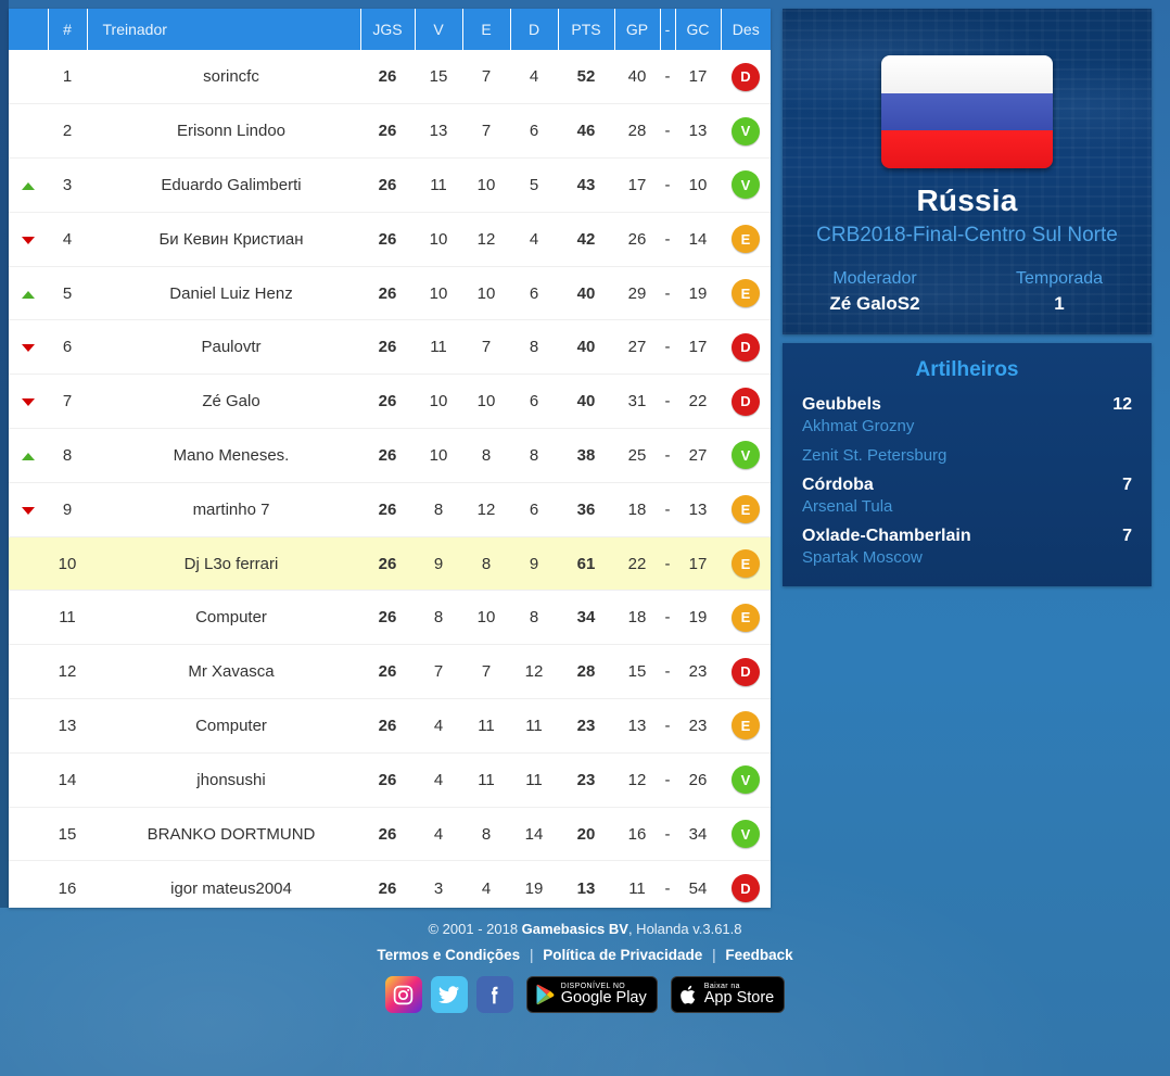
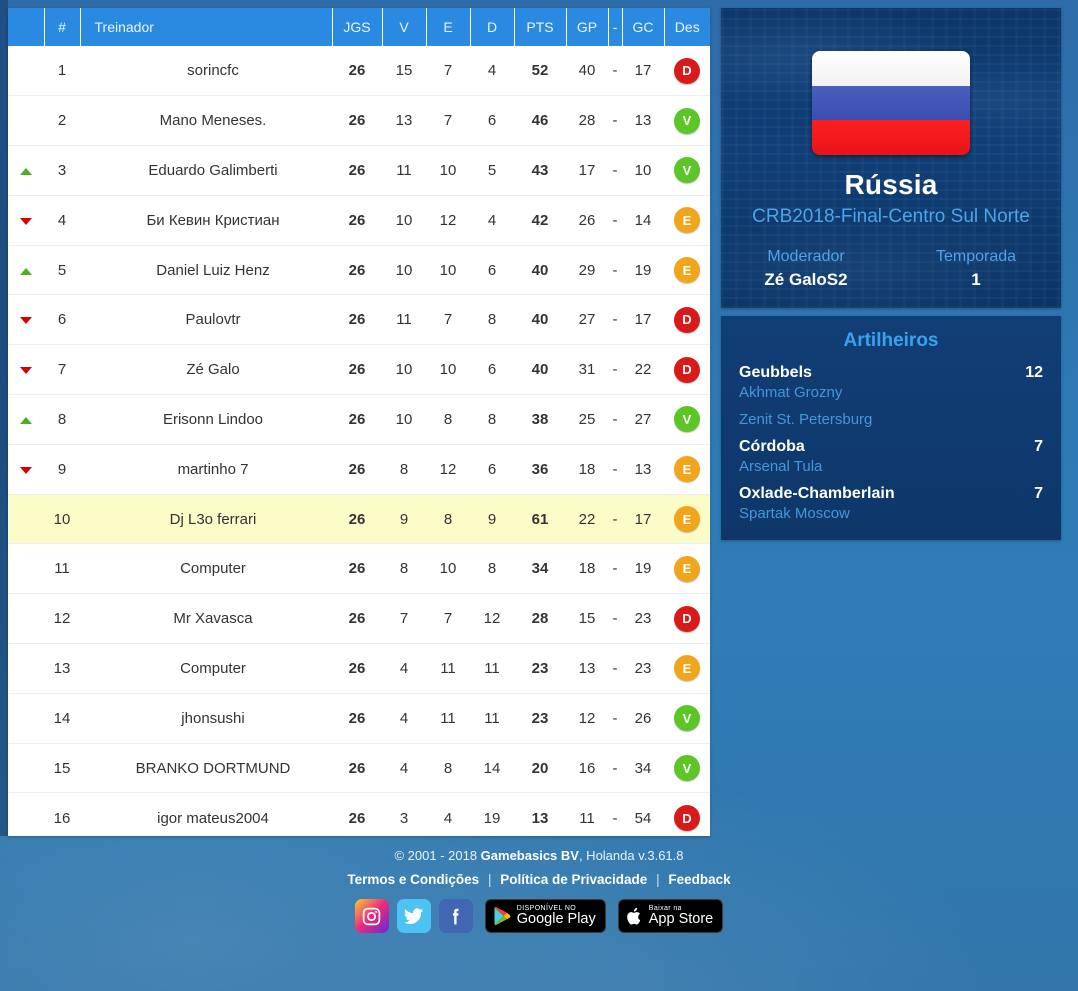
  	#	Treinador	JGS	V	E	D	PTS	GP	-	GC	Des
  	1	sorincfc	26	15	7	4	52	40	-	17	D
- 	2	Erisonn Lindoo	26	13	7	6	46	28	-	13	V
+ 	2	Mano Meneses.	26	13	7	6	46	28	-	13	V
  	3	Eduardo Galimberti	26	11	10	5	43	17	-	10	V
  	4	Би Кевин Кристиан	26	10	12	4	42	26	-	14	E
  	5	Daniel Luiz Henz	26	10	10	6	40	29	-	19	E
  	6	Paulovtr	26	11	7	8	40	27	-	17	D
  	7	Zé Galo	26	10	10	6	40	31	-	22	D
- 	8	Mano Meneses.	26	10	8	8	38	25	-	27	V
+ 	8	Erisonn Lindoo	26	10	8	8	38	25	-	27	V
  	9	martinho 7	26	8	12	6	36	18	-	13	E
  	10	Dj L3o ferrari	26	9	8	9	61	22	-	17	E
  	11	Computer	26	8	10	8	34	18	-	19	E
  	12	Mr Xavasca	26	7	7	12	28	15	-	23	D
  	13	Computer	26	4	11	11	23	13	-	23	E
  	14	jhonsushi	26	4	11	11	23	12	-	26	V
  	15	BRANKO DORTMUND	26	4	8	14	20	16	-	34	V
  	16	igor mateus2004	26	3	4	19	13	11	-	54	D
  Rússia
  CRB2018-Final-Centro Sul Norte
  Moderador
  Zé GaloS2
  Temporada
  1
  Artilheiros
  Geubbels
  12
  Akhmat Grozny
  Zenit St. Petersburg
  Córdoba
  7
  Arsenal Tula
  Oxlade-Chamberlain
  7
  Spartak Moscow
  © 2001 - 2018 Gamebasics BV, Holanda v.3.61.8
  Termos e Condições | Política de Privacidade | Feedback
  Google Play
  App Store
